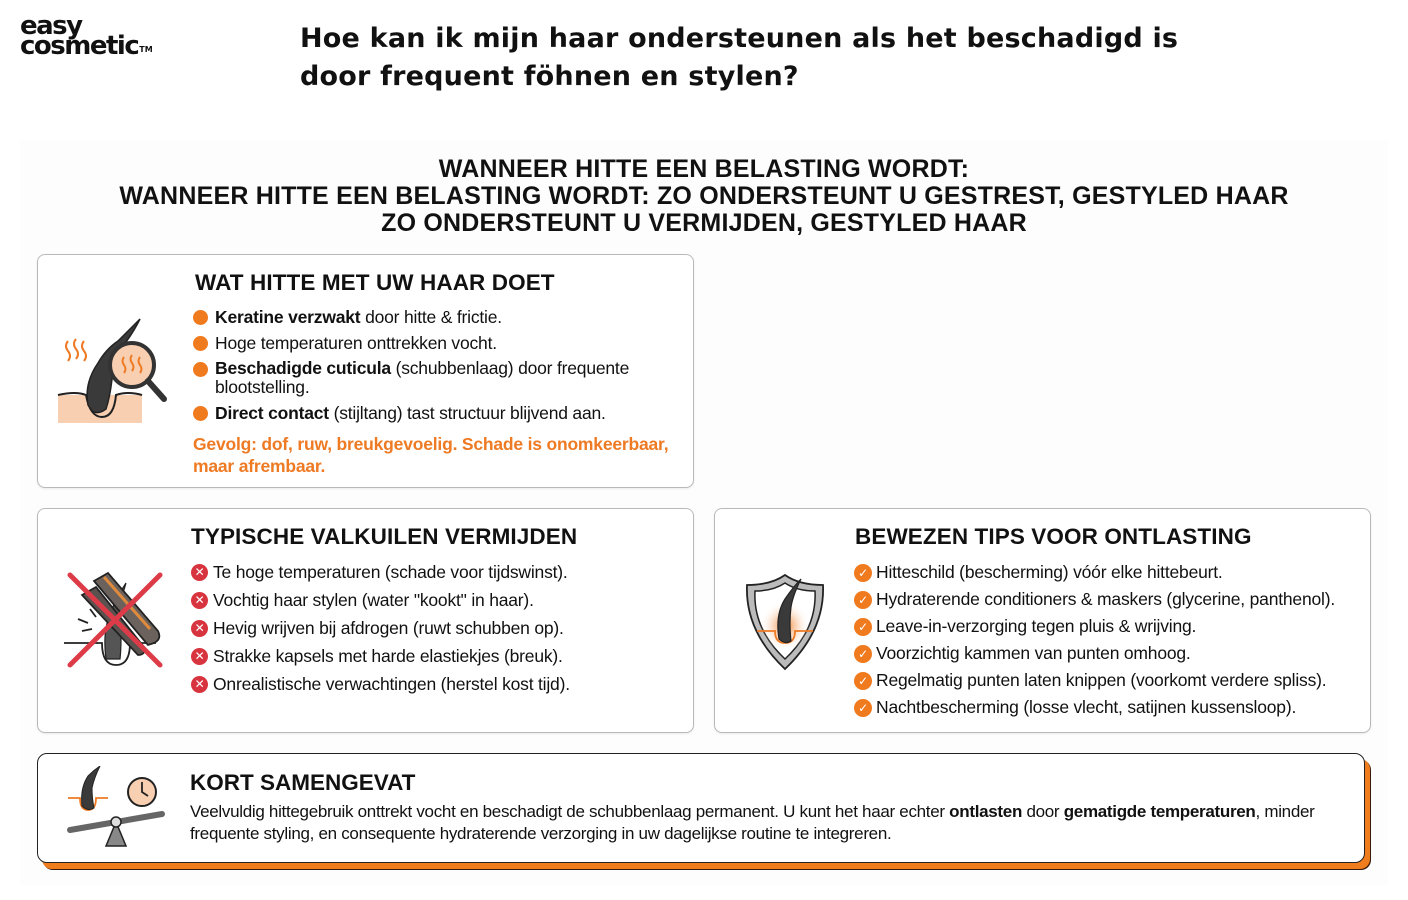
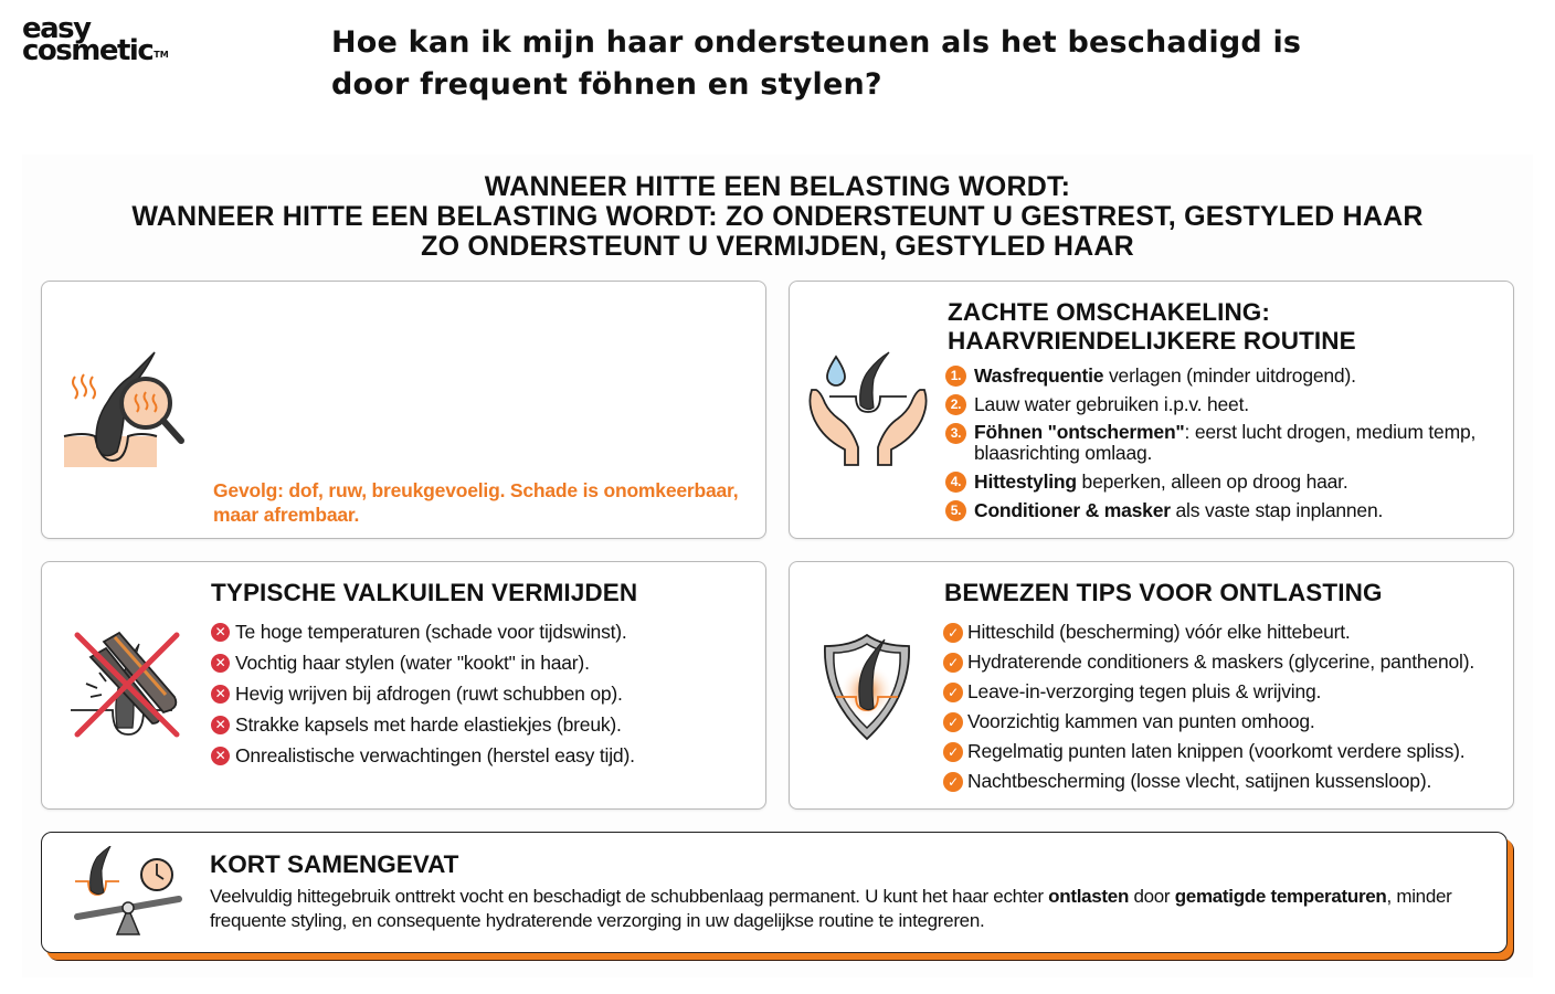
  easy
  cosmeticTM
  Hoe kan ik mijn haar ondersteunen als het beschadigd is door frequent föhnen en stylen?
  WANNEER HITTE EEN BELASTING WORDT:
  WANNEER HITTE EEN BELASTING WORDT: ZO ONDERSTEUNT U GESTREST, GESTYLED HAAR
  ZO ONDERSTEUNT U VERMIJDEN, GESTYLED HAAR
- WAT HITTE MET UW HAAR DOET
- Keratine verzwakt door hitte & frictie.
- Hoge temperaturen onttrekken vocht.
- Beschadigde cuticula (schubbenlaag) door frequente blootstelling.
- Direct contact (stijltang) tast structuur blijvend aan.
  Gevolg: dof, ruw, breukgevoelig. Schade is onomkeerbaar, maar afrembaar.
+ ZACHTE OMSCHAKELING:
+ HAARVRIENDELIJKERE ROUTINE
+ 1.
+ Wasfrequentie verlagen (minder uitdrogend).
+ 2.
+ Lauw water gebruiken i.p.v. heet.
+ 3.
+ Föhnen "ontschermen": eerst lucht drogen, medium temp, blaasrichting omlaag.
+ 4.
+ Hittestyling beperken, alleen op droog haar.
+ 5.
+ Conditioner & masker als vaste stap inplannen.
  TYPISCHE VALKUILEN VERMIJDEN
  ✕
  Te hoge temperaturen (schade voor tijdswinst).
  ✕
  Vochtig haar stylen (water "kookt" in haar).
  ✕
  Hevig wrijven bij afdrogen (ruwt schubben op).
  ✕
  Strakke kapsels met harde elastiekjes (breuk).
  ✕
- Onrealistische verwachtingen (herstel kost tijd).
+ Onrealistische verwachtingen (herstel easy tijd).
  BEWEZEN TIPS VOOR ONTLASTING
  ✓
  Hitteschild (bescherming) vóór elke hittebeurt.
  ✓
  Hydraterende conditioners & maskers (glycerine, panthenol).
  ✓
  Leave-in-verzorging tegen pluis & wrijving.
  ✓
  Voorzichtig kammen van punten omhoog.
  ✓
  Regelmatig punten laten knippen (voorkomt verdere spliss).
  ✓
  Nachtbescherming (losse vlecht, satijnen kussensloop).
  KORT SAMENGEVAT
  Veelvuldig hittegebruik onttrekt vocht en beschadigt de schubbenlaag permanent. U kunt het haar echter ontlasten door gematigde temperaturen, minder frequente styling, en consequente hydraterende verzorging in uw dagelijkse routine te integreren.
